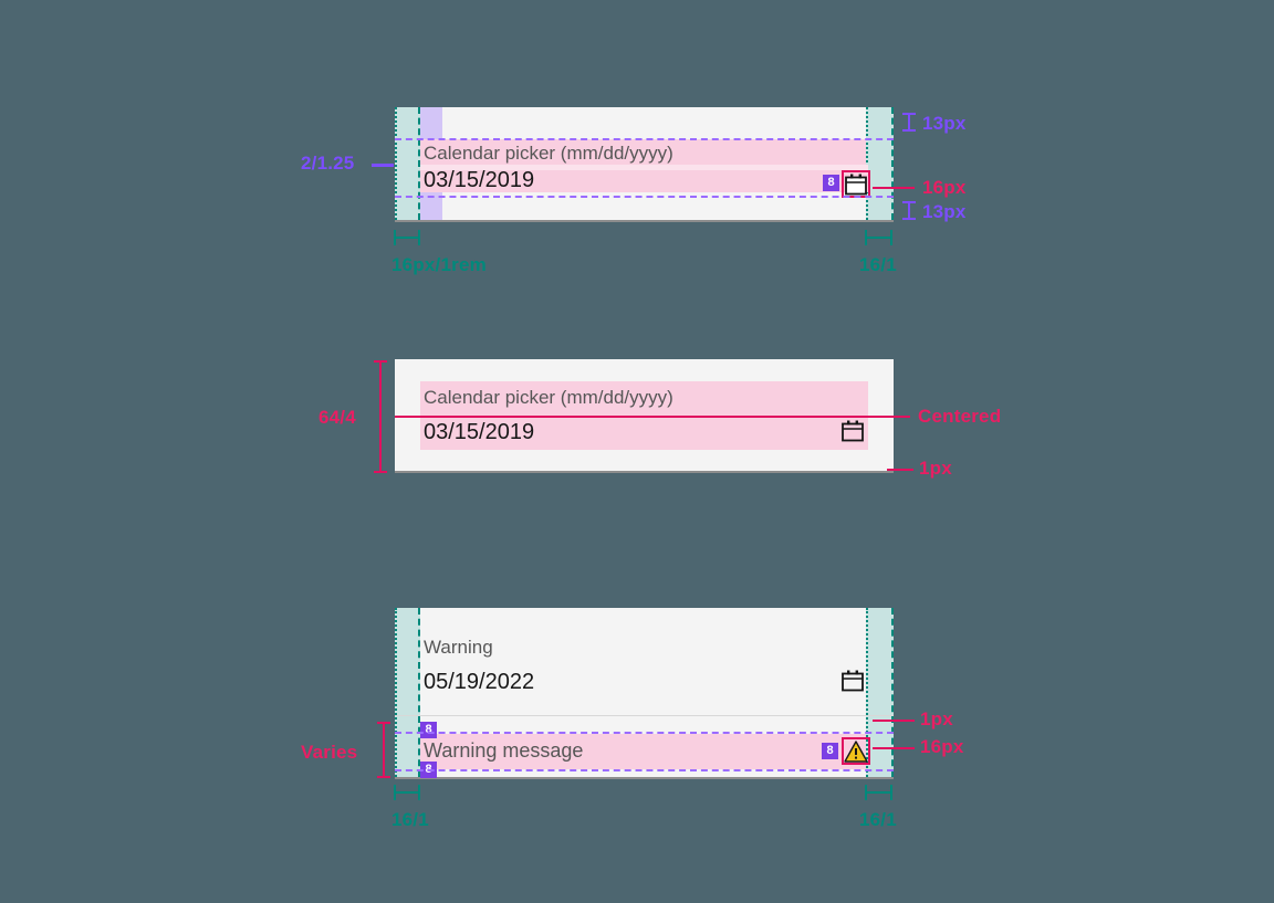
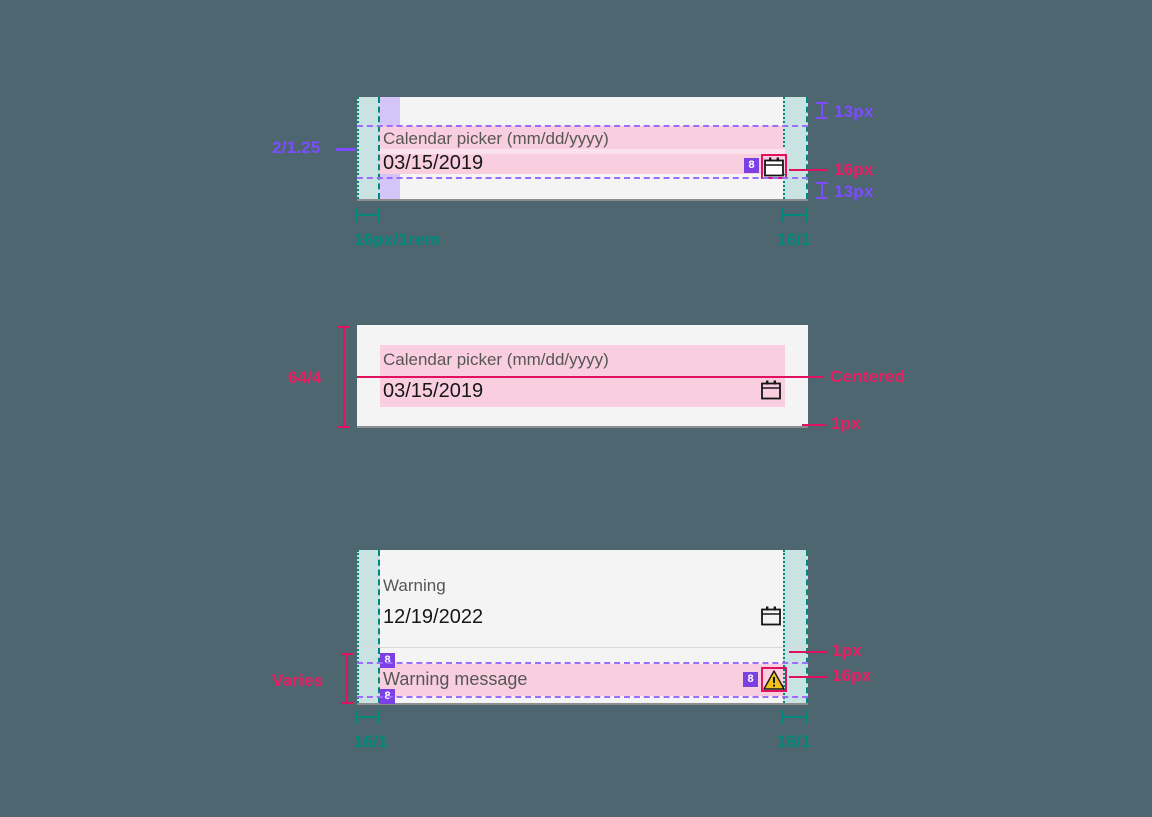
  Calendar picker (mm/dd/yyyy)
  03/15/2019
  8
  2/1.25
  13px
  16px
  13px
  16px/1rem
  16/1
  Calendar picker (mm/dd/yyyy)
  03/15/2019
  64/4
  Centered
  1px
  Warning
- 05/19/2022
+ 12/19/2022
  Warning message
  8
  8
  8
  Varies
  1px
  16px
  16/1
  16/1
